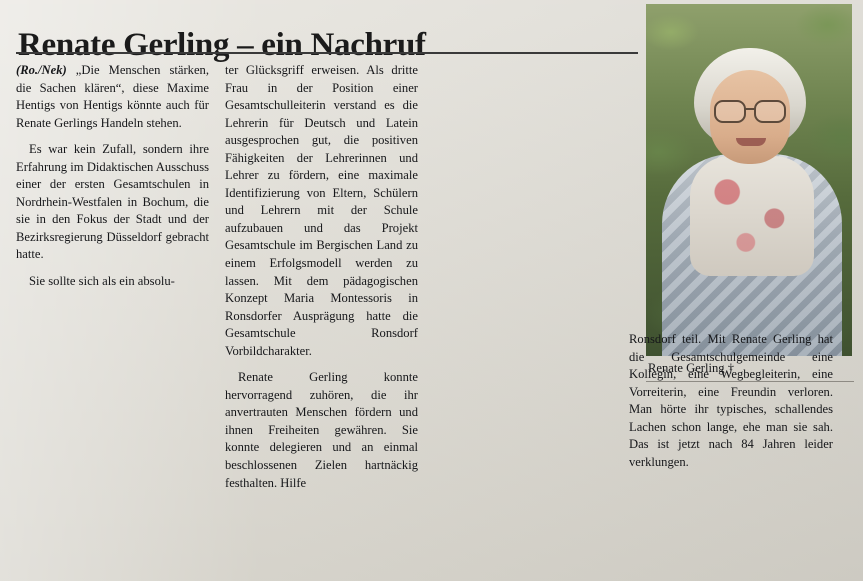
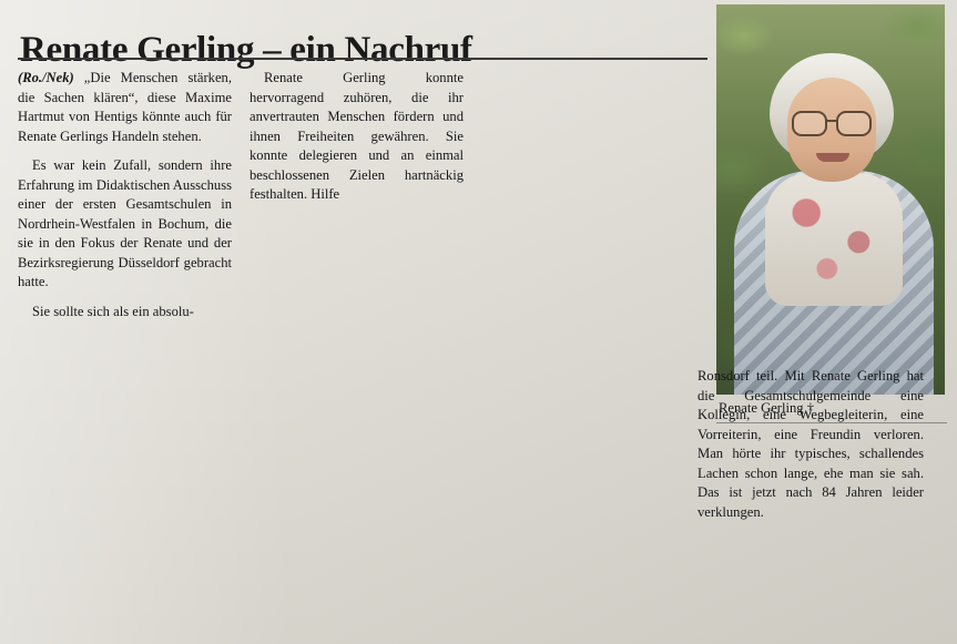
  Renate Gerling – ein Nachruf
- (Ro./Nek) „Die Menschen stärken, die Sachen klären“, diese Maxime Hentigs von Hentigs könnte auch für Renate Gerlings Handeln stehen.
+ (Ro./Nek) „Die Menschen stärken, die Sachen klären“, diese Maxime Hartmut von Hentigs könnte auch für Renate Gerlings Handeln stehen.
- Es war kein Zufall, sondern ihre Erfahrung im Didaktischen Ausschuss einer der ersten Gesamtschulen in Nordrhein-Westfalen in Bochum, die sie in den Fokus der Stadt und der Bezirksregierung Düsseldorf gebracht hatte.
+ Es war kein Zufall, sondern ihre Erfahrung im Didaktischen Ausschuss einer der ersten Gesamtschulen in Nordrhein-Westfalen in Bochum, die sie in den Fokus der Renate und der Bezirksregierung Düsseldorf gebracht hatte.
  Sie sollte sich als ein absolu-
- ter Glücksgriff erweisen. Als dritte Frau in der Position einer Gesamtschulleiterin verstand es die Lehrerin für Deutsch und Latein ausgesprochen gut, die positiven Fähigkeiten der Lehrerinnen und Lehrer zu fördern, eine maximale Identifizierung von Eltern, Schülern und Lehrern mit der Schule aufzubauen und das Projekt Gesamtschule im Bergischen Land zu einem Erfolgsmodell werden zu lassen. Mit dem pädagogischen Konzept Maria Montessoris in Ronsdorfer Ausprägung hatte die Gesamtschule Ronsdorf Vorbildcharakter.
  Renate Gerling konnte hervorragend zuhören, die ihr anvertrauten Menschen fördern und ihnen Freiheiten gewähren. Sie konnte delegieren und an einmal beschlossenen Zielen hartnäckig festhalten. Hilfe
  Renate Gerling †
  Ronsdorf teil. Mit Renate Gerling hat die Gesamtschulgemeinde eine Kollegin, eine Wegbegleiterin, eine Vorreiterin, eine Freundin verloren. Man hörte ihr typisches, schallendes Lachen schon lange, ehe man sie sah. Das ist jetzt nach 84 Jahren leider verklungen.
